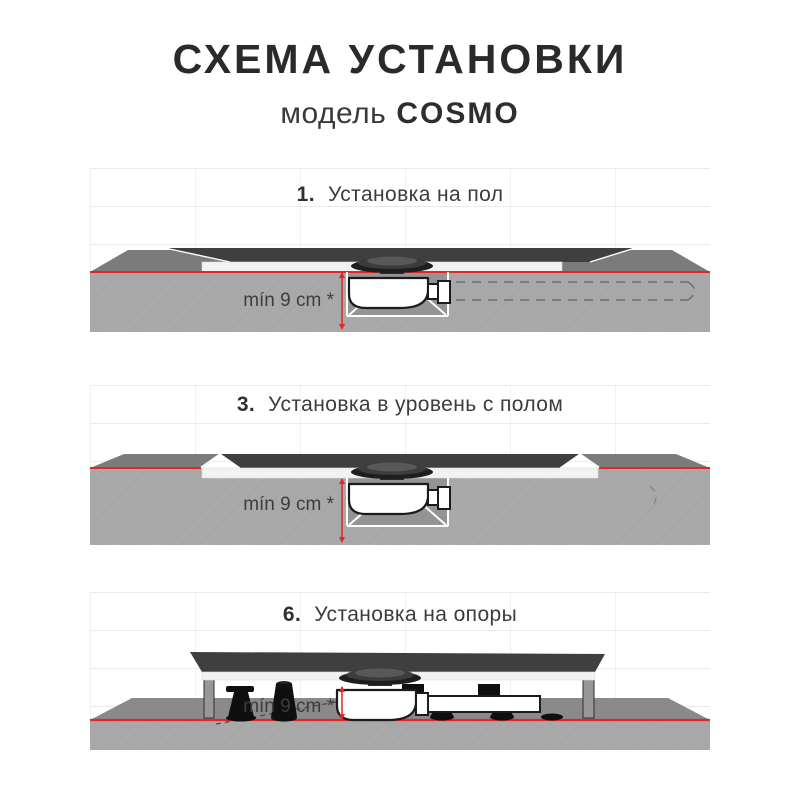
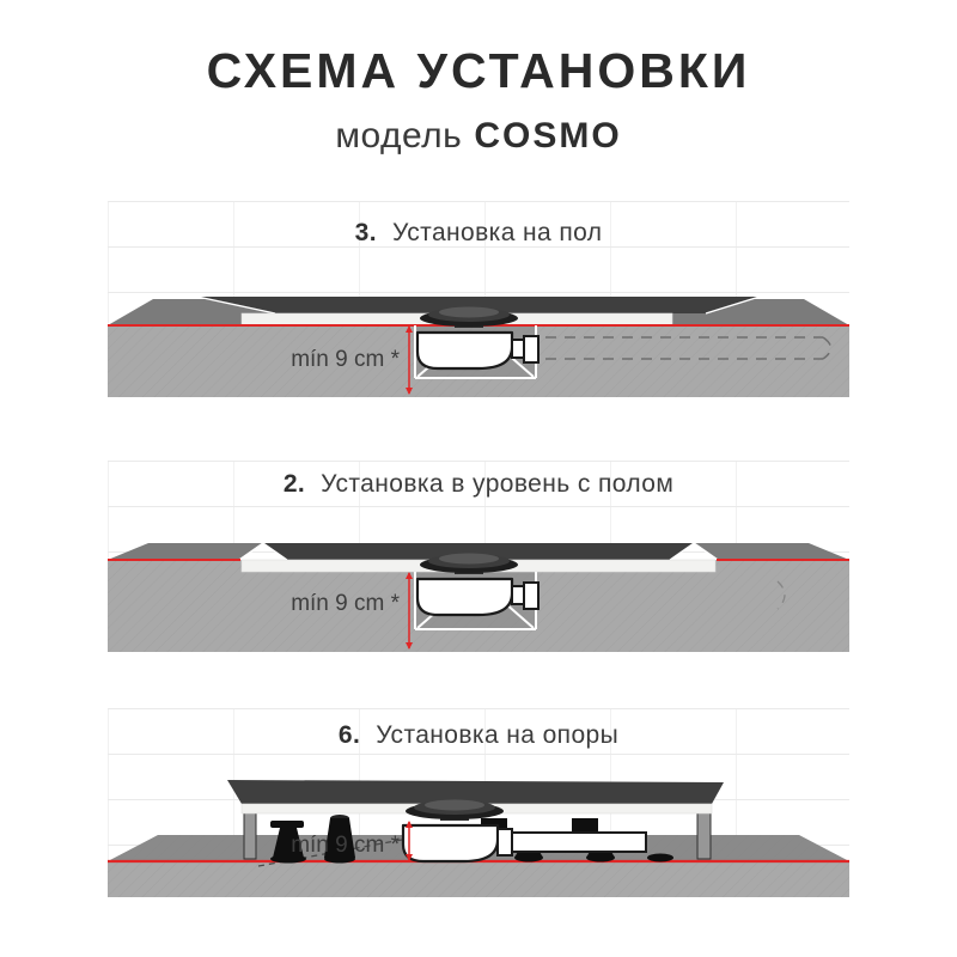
  СХЕМА УСТАНОВКИ
  модель COSMO
- 1. Установка на пол
+ 3. Установка на пол
  mín 9 cm *
- 3. Установка в уровень с полом
+ 2. Установка в уровень с полом
  mín 9 cm *
  6. Установка на опоры
  mín 9 cm *
